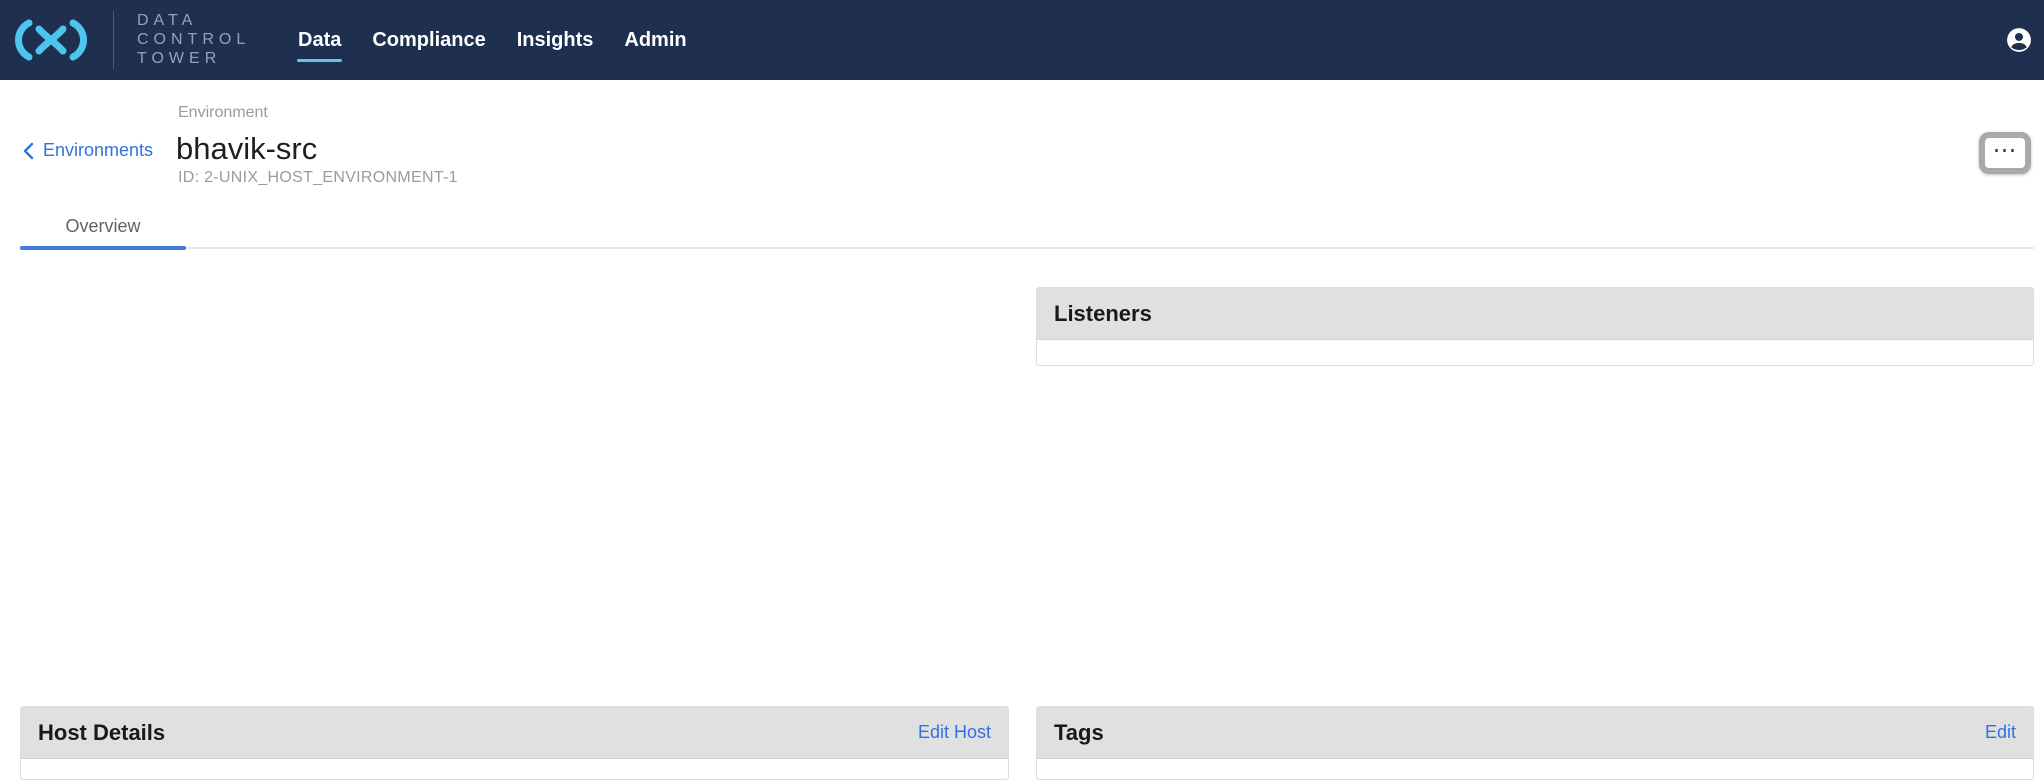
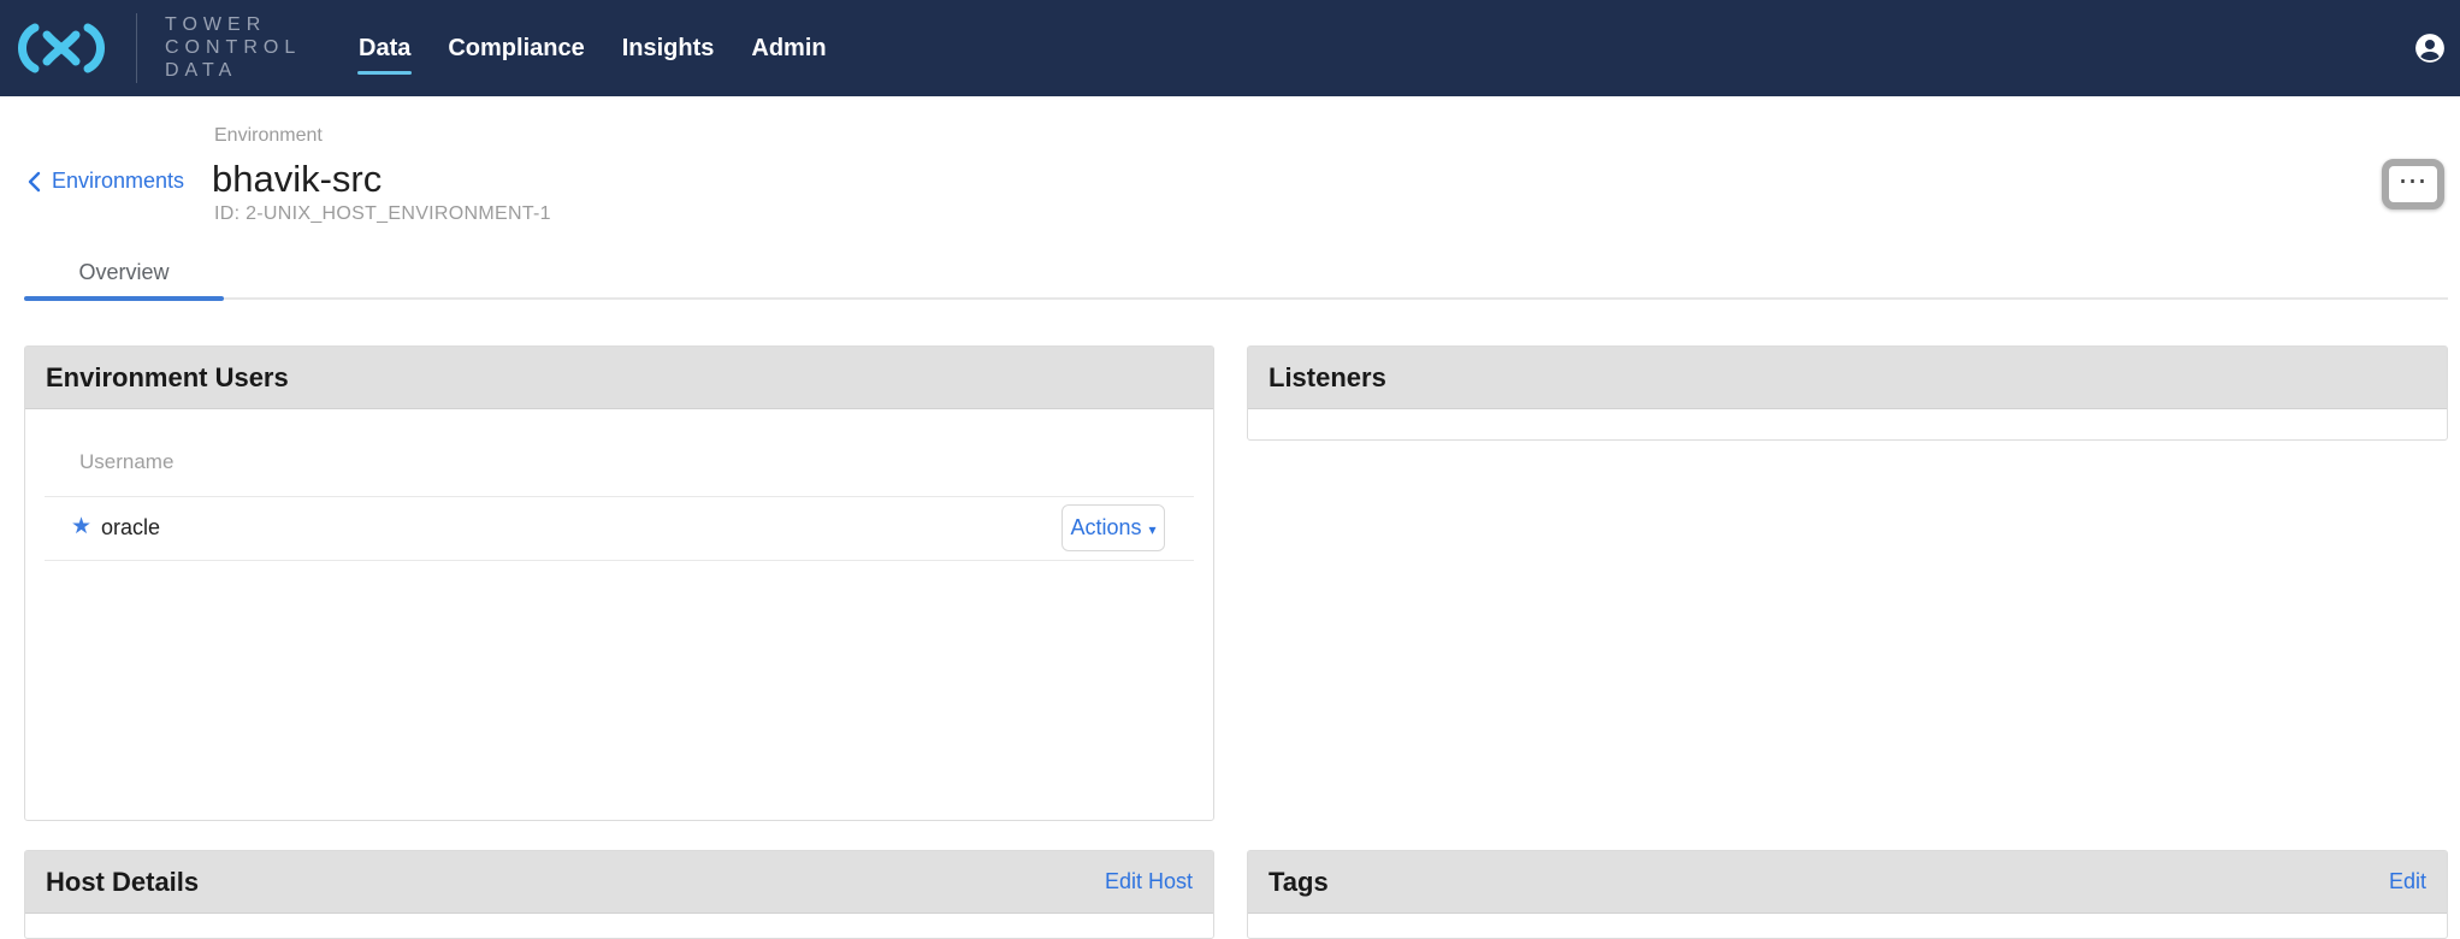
- DATA
+ TOWER
  CONTROL
- TOWER
+ DATA
  Data
  Compliance
  Insights
  Admin
  Environments
  Environment
  bhavik-src
  ID: 2-UNIX_HOST_ENVIRONMENT-1
  ⋯
  Overview
+ Environment Users
+ Username
+ ★
+ oracle
+ Actions
+ ▾
  Listeners
  Host Details
  Edit Host
  Tags
  Edit
